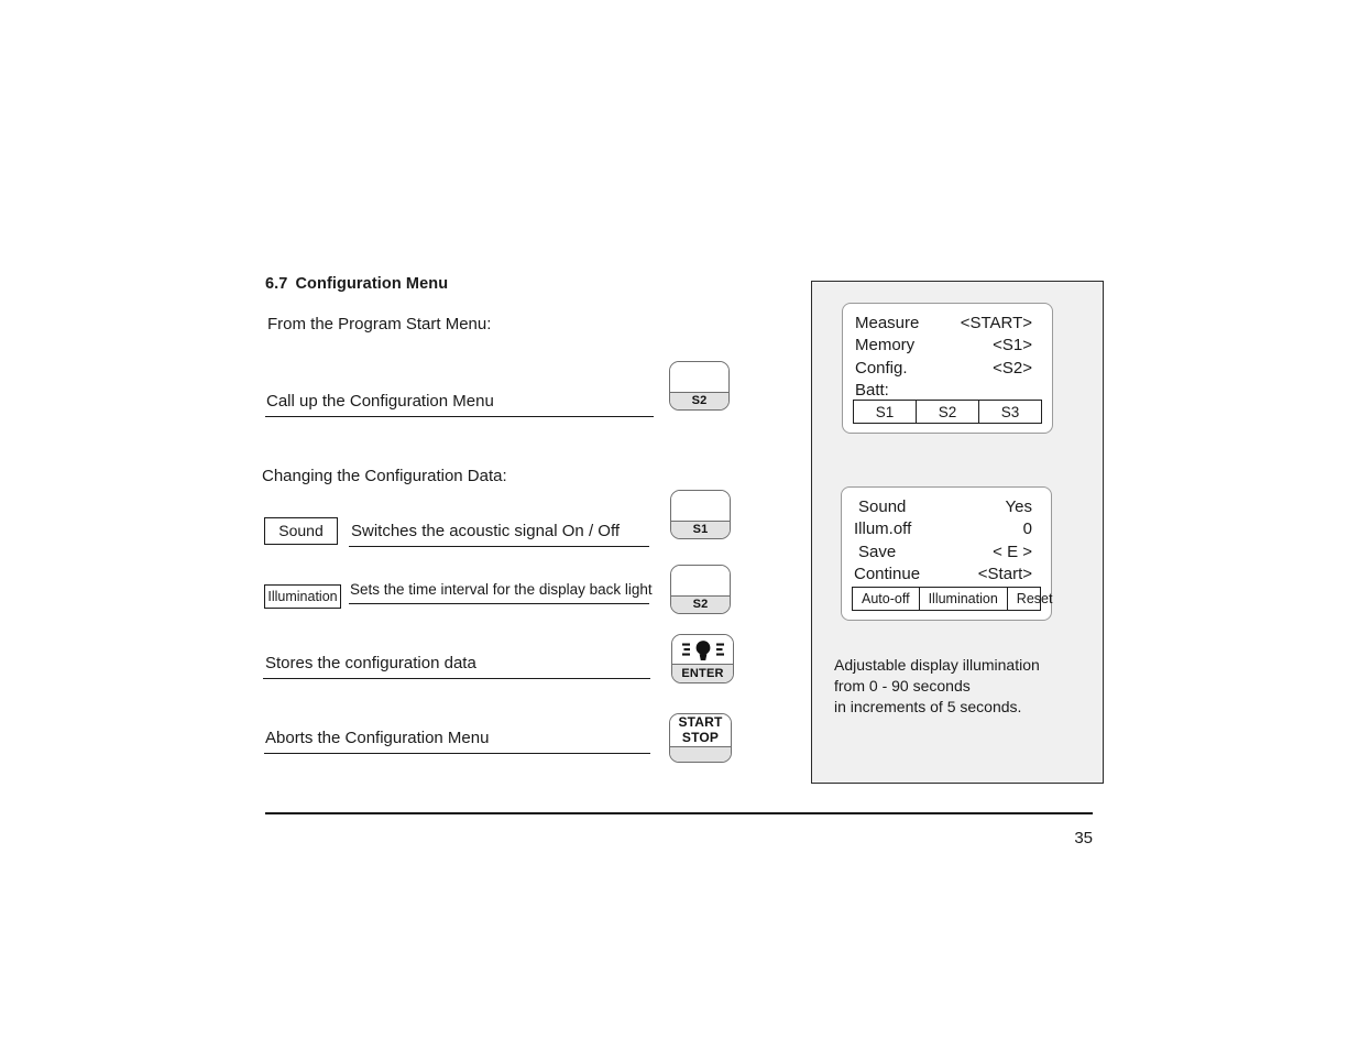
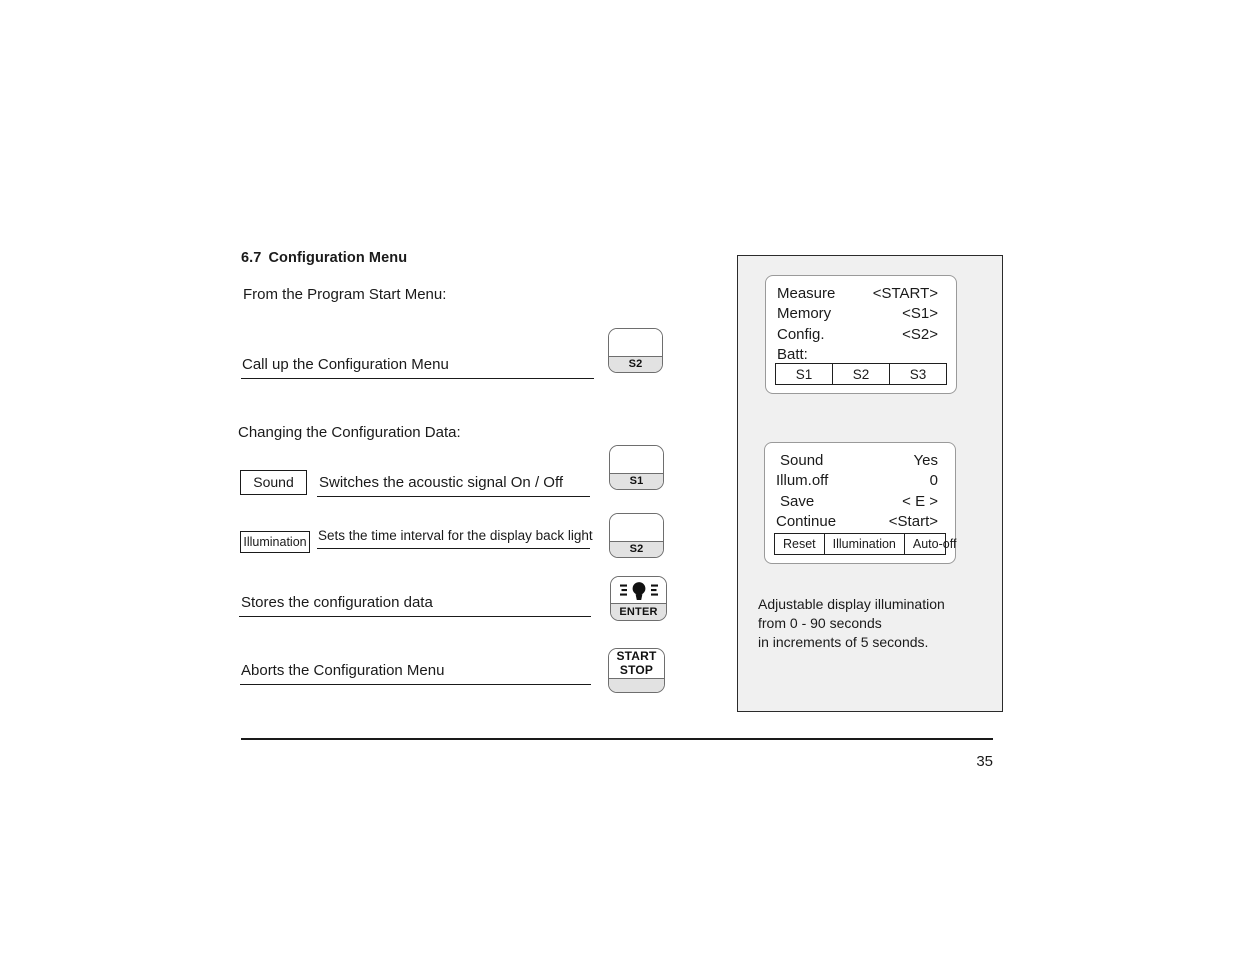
  6.7 Configuration Menu
  From the Program Start Menu:
  Changing the Configuration Data:
  Call up the Configuration Menu
  Sound
  Switches the acoustic signal On / Off
  Illumination
  Sets the time interval for the display back light
  Stores the configuration data
  Aborts the Configuration Menu
  S2
  S1
  S2
  ENTER
  START
  STOP
  Measure
  <START>
  Memory
  <S1>
  Config.
  <S2>
  Batt:
  S1
  S2
  S3
  Sound
  Yes
  Illum.off
  0
  Save
  < E >
  Continue
  <Start>
- Auto-off
+ Reset
  Illumination
- Reset
+ Auto-off
  Adjustable display illumination
  from 0 - 90 seconds
  in increments of 5 seconds.
  35
